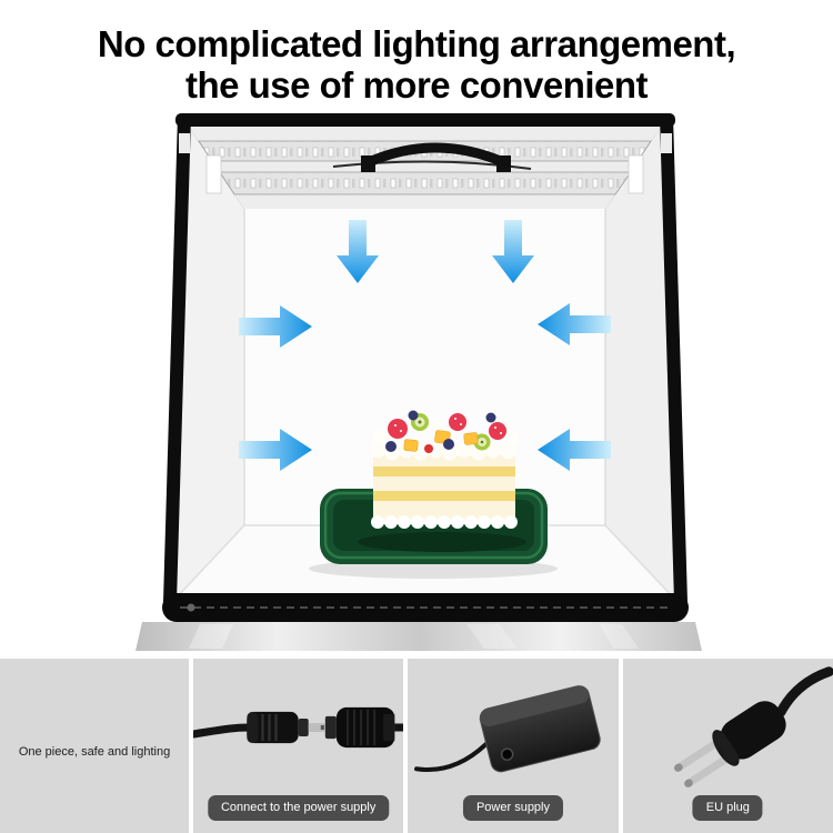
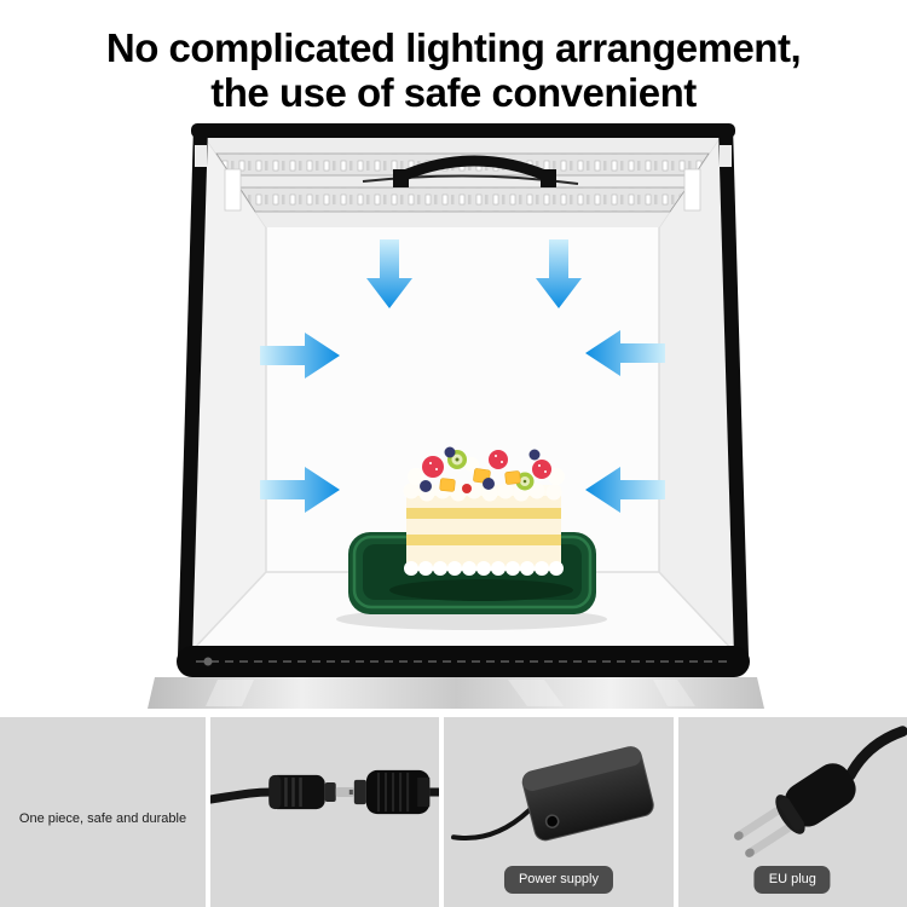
  No complicated lighting arrangement,
- the use of more convenient
+ the use of safe convenient
- One piece, safe and lighting
+ One piece, safe and durable
- Connect to the power supply
  Power supply
  EU plug
